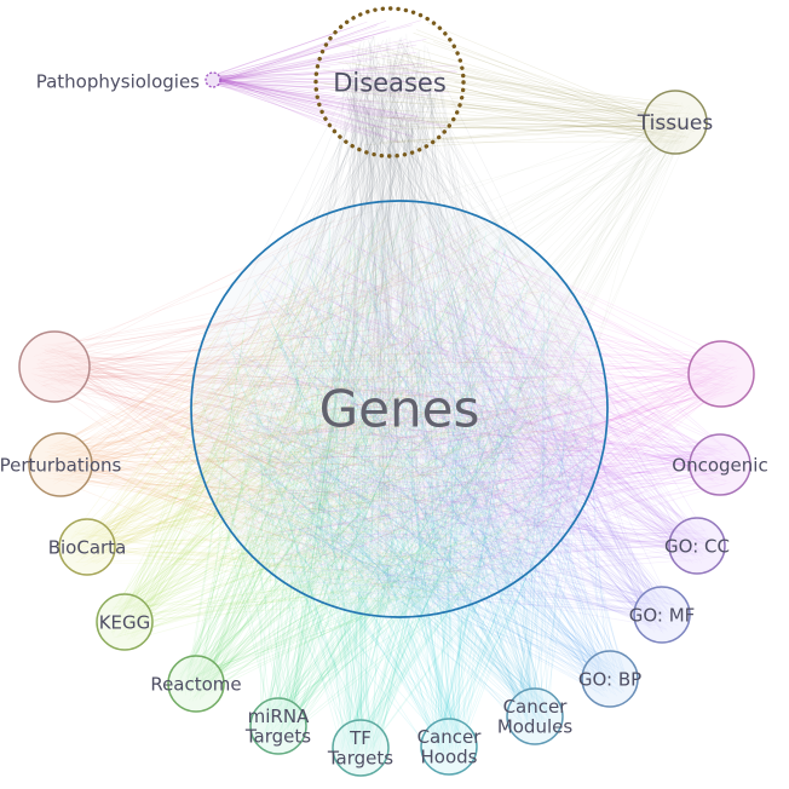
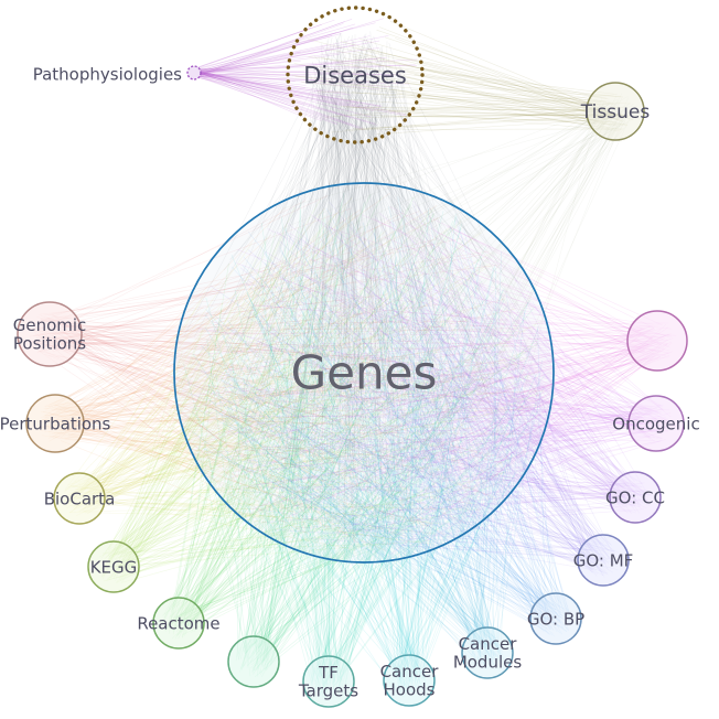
  Genes
  Diseases
  Pathophysiologies
  Tissues
+ Genomic Positions
  Perturbations
  BioCarta
  KEGG
  Reactome
- miRNA Targets
  TF Targets
  Cancer Hoods
  Cancer Modules
  GO: BP
  GO: MF
  GO: CC
  Oncogenic
